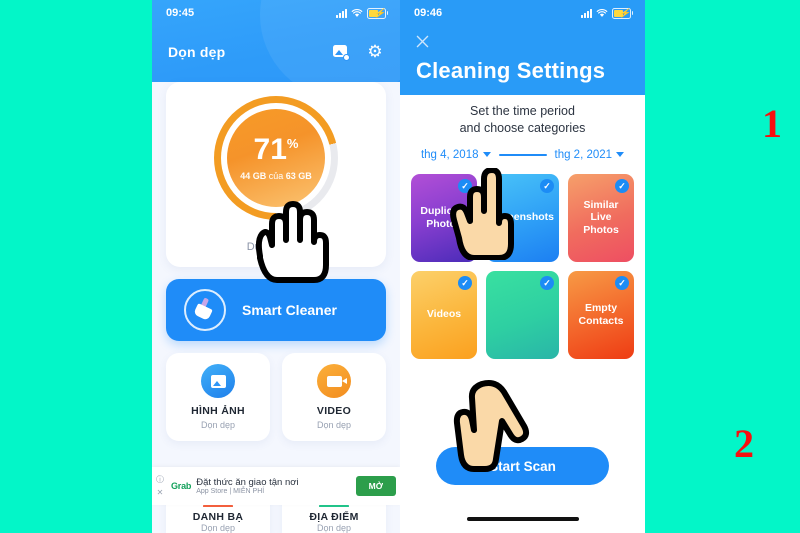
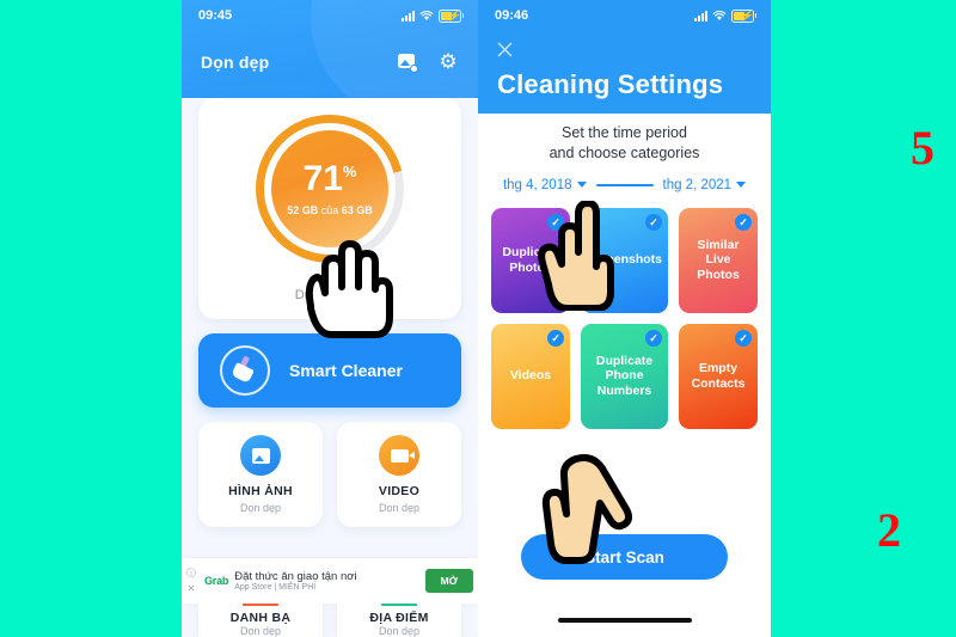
  09:45
  ⚡
  Dọn dẹp
  ⚙
  71%
- 44 GB của 63 GB
+ 52 GB của 63 GB
  Smart Cleaner
  HÌNH ẢNH
  Dọn dẹp
  VIDEO
  Dọn dẹp
  DANH BẠ
  Dọn dẹp
  ĐỊA ĐIỂM
  Dọn dẹp
  ⓘ
  ✕
  Grab
  Đặt thức ăn giao tận nơi
  MỞ
  09:46
  ⚡
  Cleaning Settings
  Set the time period
  and choose categories
  thg 4, 2018
  thg 2, 2021
  ✓
  ✓
  ✓
  Similar Live Photos
  ✓
  Videos
  ✓
+ Duplicate Phone Numbers
  ✓
  Empty Contacts
  tart Scan
- 1
+ 5
  2
